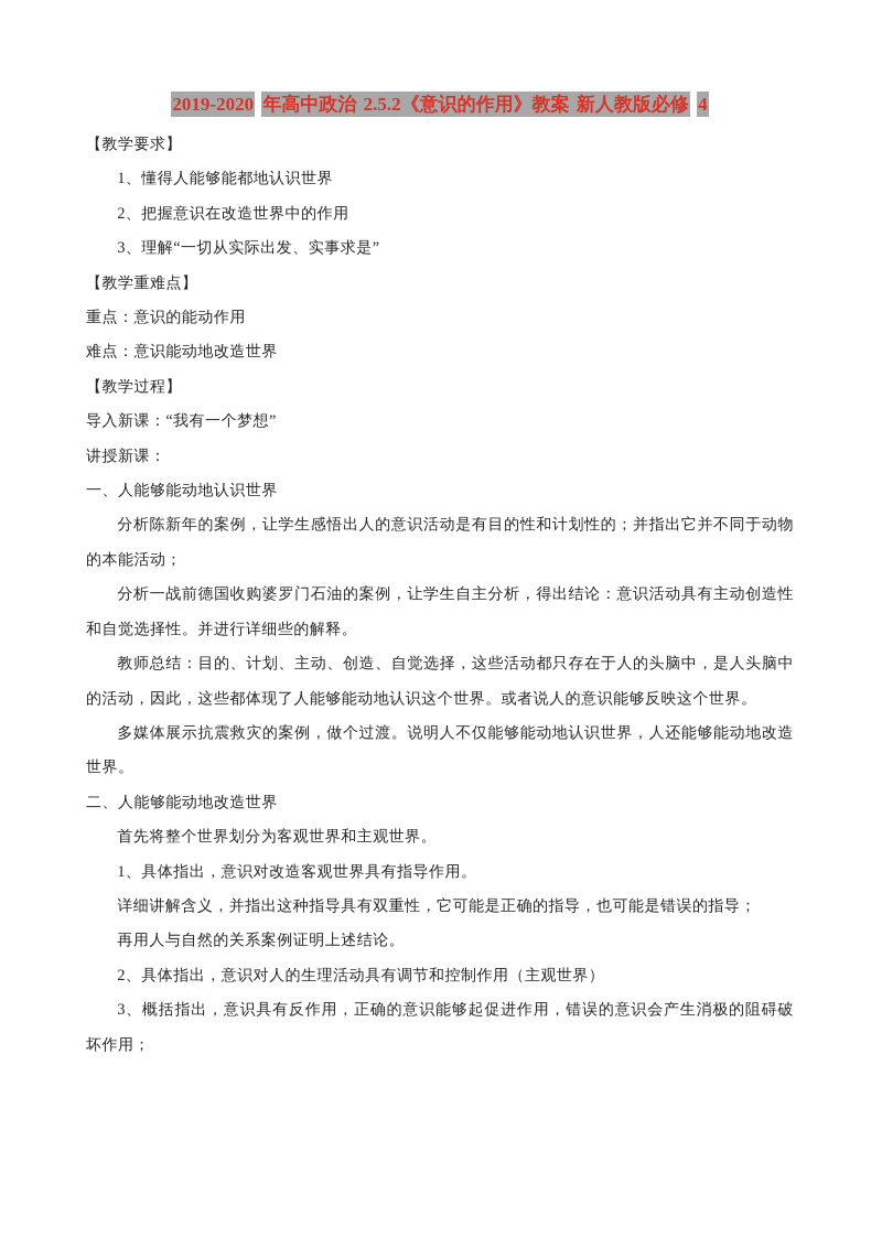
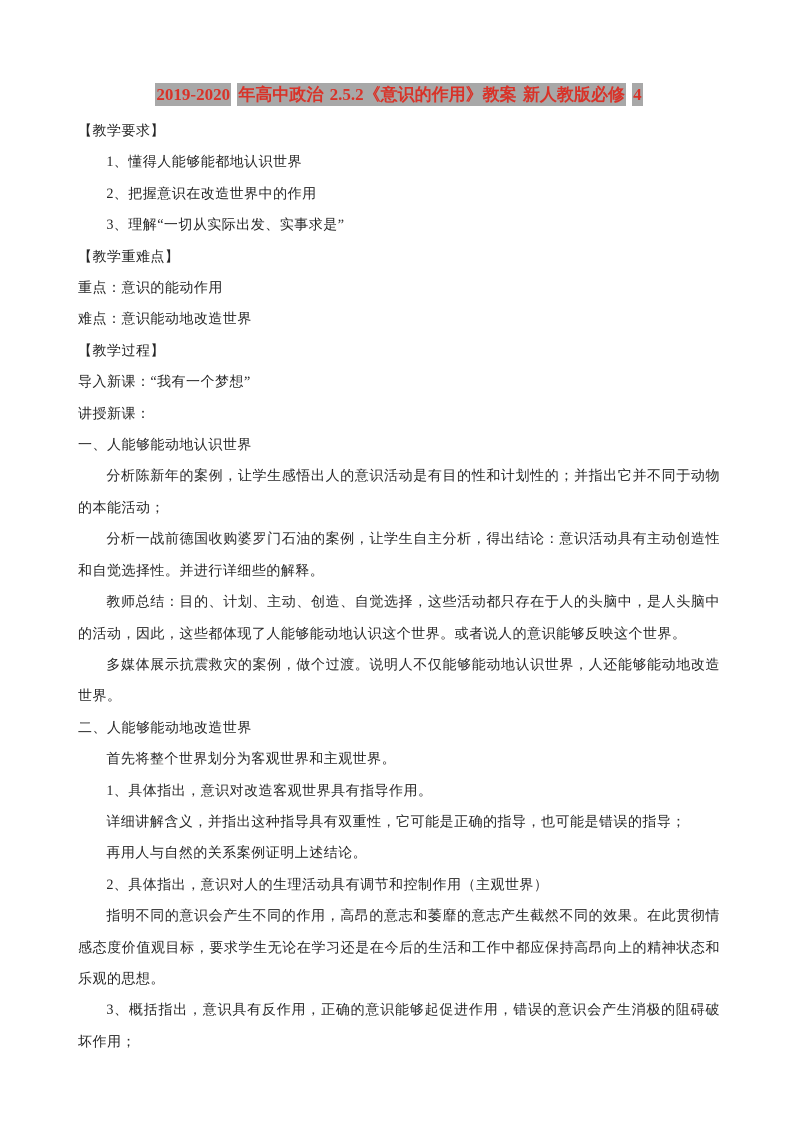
  2019-2020 年高中政治 2.5.2《意识的作用》教案 新人教版必修 4
  【教学要求】
  1、懂得人能够能都地认识世界
  2、把握意识在改造世界中的作用
  3、理解“一切从实际出发、实事求是”
  【教学重难点】
  重点：意识的能动作用
  难点：意识能动地改造世界
  【教学过程】
  导入新课：“我有一个梦想”
  讲授新课：
  一、人能够能动地认识世界
  分析陈新年的案例，让学生感悟出人的意识活动是有目的性和计划性的；并指出它并不同于动物的本能活动；
  分析一战前德国收购婆罗门石油的案例，让学生自主分析，得出结论：意识活动具有主动创造性和自觉选择性。并进行详细些的解释。
  教师总结：目的、计划、主动、创造、自觉选择，这些活动都只存在于人的头脑中，是人头脑中的活动，因此，这些都体现了人能够能动地认识这个世界。或者说人的意识能够反映这个世界。
  多媒体展示抗震救灾的案例，做个过渡。说明人不仅能够能动地认识世界，人还能够能动地改造世界。
  二、人能够能动地改造世界
  首先将整个世界划分为客观世界和主观世界。
  1、具体指出，意识对改造客观世界具有指导作用。
  详细讲解含义，并指出这种指导具有双重性，它可能是正确的指导，也可能是错误的指导；
  再用人与自然的关系案例证明上述结论。
  2、具体指出，意识对人的生理活动具有调节和控制作用（主观世界）
+ 指明不同的意识会产生不同的作用，高昂的意志和萎靡的意志产生截然不同的效果。在此贯彻情感态度价值观目标，要求学生无论在学习还是在今后的生活和工作中都应保持高昂向上的精神状态和乐观的思想。
  3、概括指出，意识具有反作用，正确的意识能够起促进作用，错误的意识会产生消极的阻碍破坏作用；
